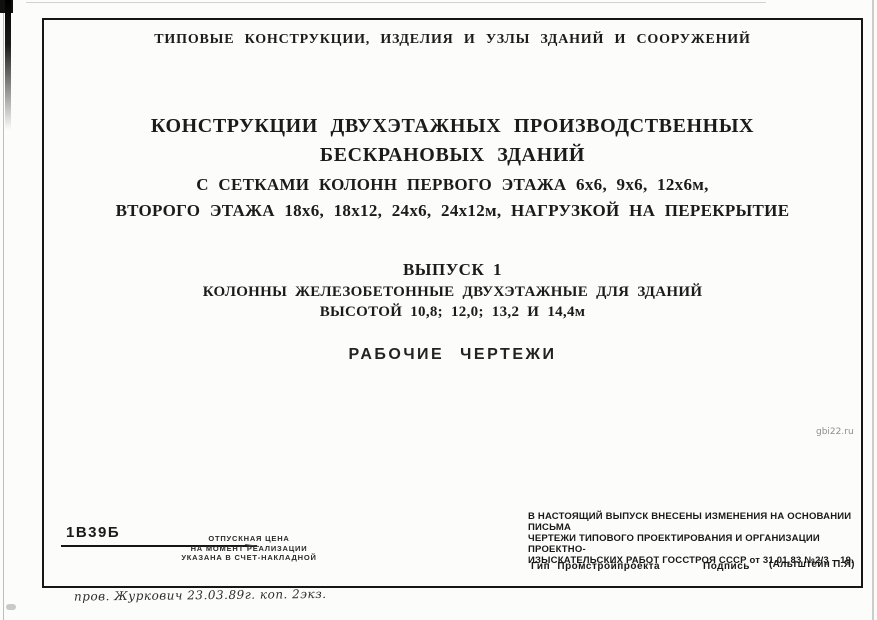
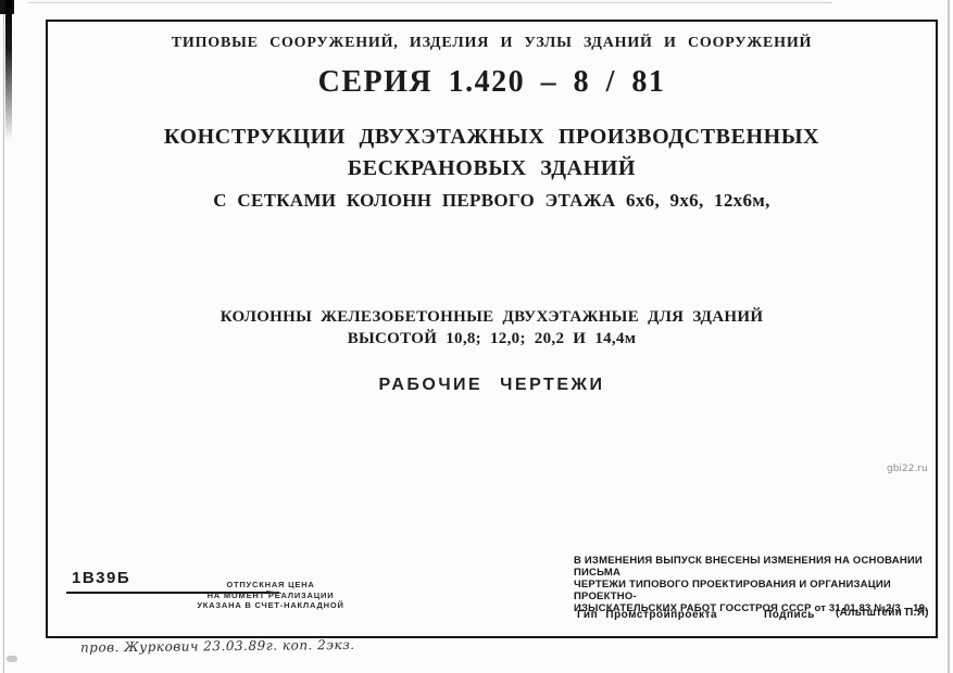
- ТИПОВЫЕ КОНСТРУКЦИИ, ИЗДЕЛИЯ И УЗЛЫ ЗДАНИЙ И СООРУЖЕНИЙ
+ ТИПОВЫЕ СООРУЖЕНИЙ, ИЗДЕЛИЯ И УЗЛЫ ЗДАНИЙ И СООРУЖЕНИЙ
+ СЕРИЯ 1.420 – 8 / 81
  КОНСТРУКЦИИ ДВУХЭТАЖНЫХ ПРОИЗВОДСТВЕННЫХ
  БЕСКРАНОВЫХ ЗДАНИЙ
  С СЕТКАМИ КОЛОНН ПЕРВОГО ЭТАЖА 6х6, 9х6, 12х6м,
- ВТОРОГО ЭТАЖА 18х6, 18х12, 24х6, 24х12м, НАГРУЗКОЙ НА ПЕРЕКРЫТИЕ
- ВЫПУСК 1
  КОЛОННЫ ЖЕЛЕЗОБЕТОННЫЕ ДВУХЭТАЖНЫЕ ДЛЯ ЗДАНИЙ
- ВЫСОТОЙ 10,8; 12,0; 13,2 И 14,4м
+ ВЫСОТОЙ 10,8; 12,0; 20,2 И 14,4м
  РАБОЧИЕ ЧЕРТЕЖИ
  1В39Б
  ОТПУСКНАЯ ЦЕНА
  НА МОМЕНТ РЕАЛИЗАЦИИ
  УКАЗАНА В СЧЕТ-НАКЛАДНОЙ
- В НАСТОЯЩИЙ ВЫПУСК ВНЕСЕНЫ ИЗМЕНЕНИЯ НА ОСНОВАНИИ ПИСЬМА
+ В ИЗМЕНЕНИЯ ВЫПУСК ВНЕСЕНЫ ИЗМЕНЕНИЯ НА ОСНОВАНИИ ПИСЬМА
  ЧЕРТЕЖИ ТИПОВОГО ПРОЕКТИРОВАНИЯ И ОРГАНИЗАЦИИ ПРОЕКТНО-
  ИЗЫСКАТЕЛЬСКИХ РАБОТ ГОССТРОЯ СССР от 31.01.83 №2/3 – 19.
  Гип Промстройпроекта
  Подпись
  (Альтштейн П.Я)
  пров. Журкович 23.03.89г. коп. 2экз.
  gbi22.ru
